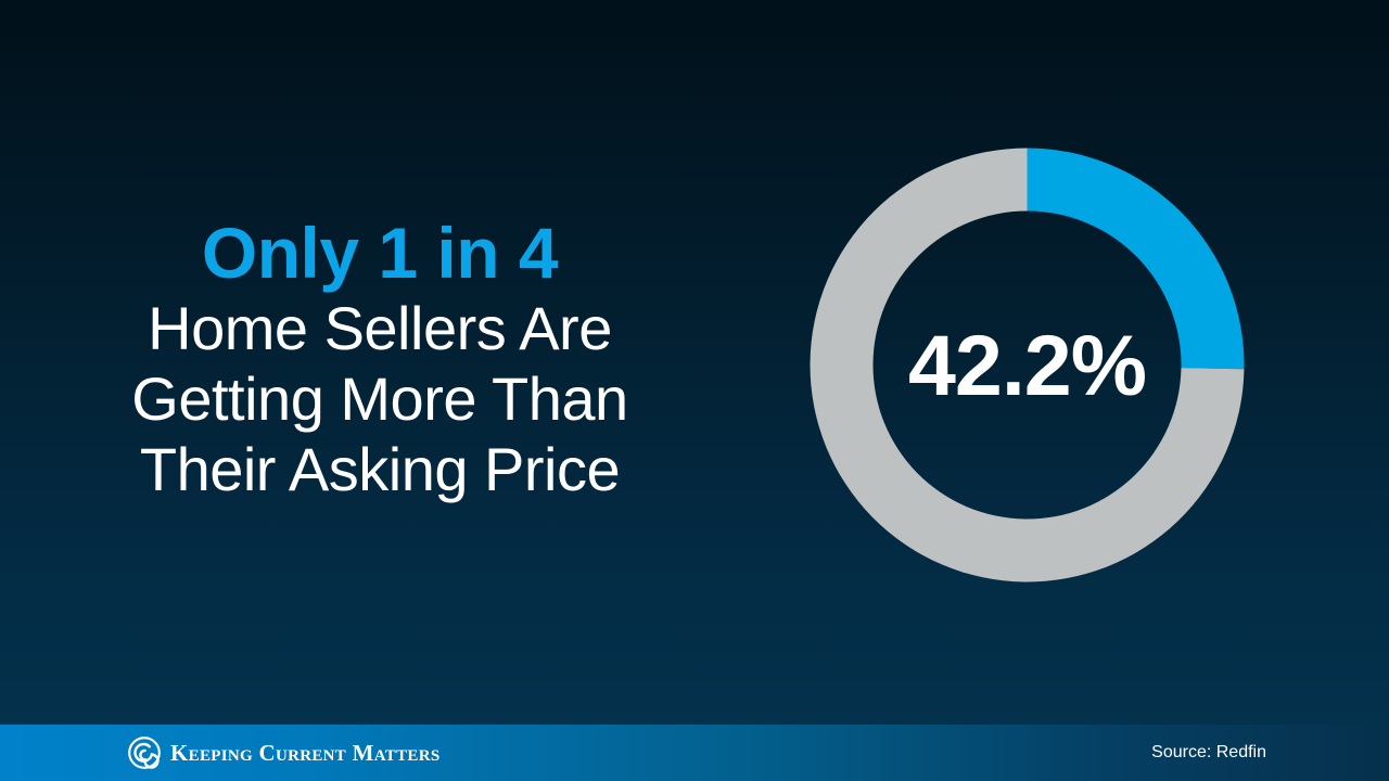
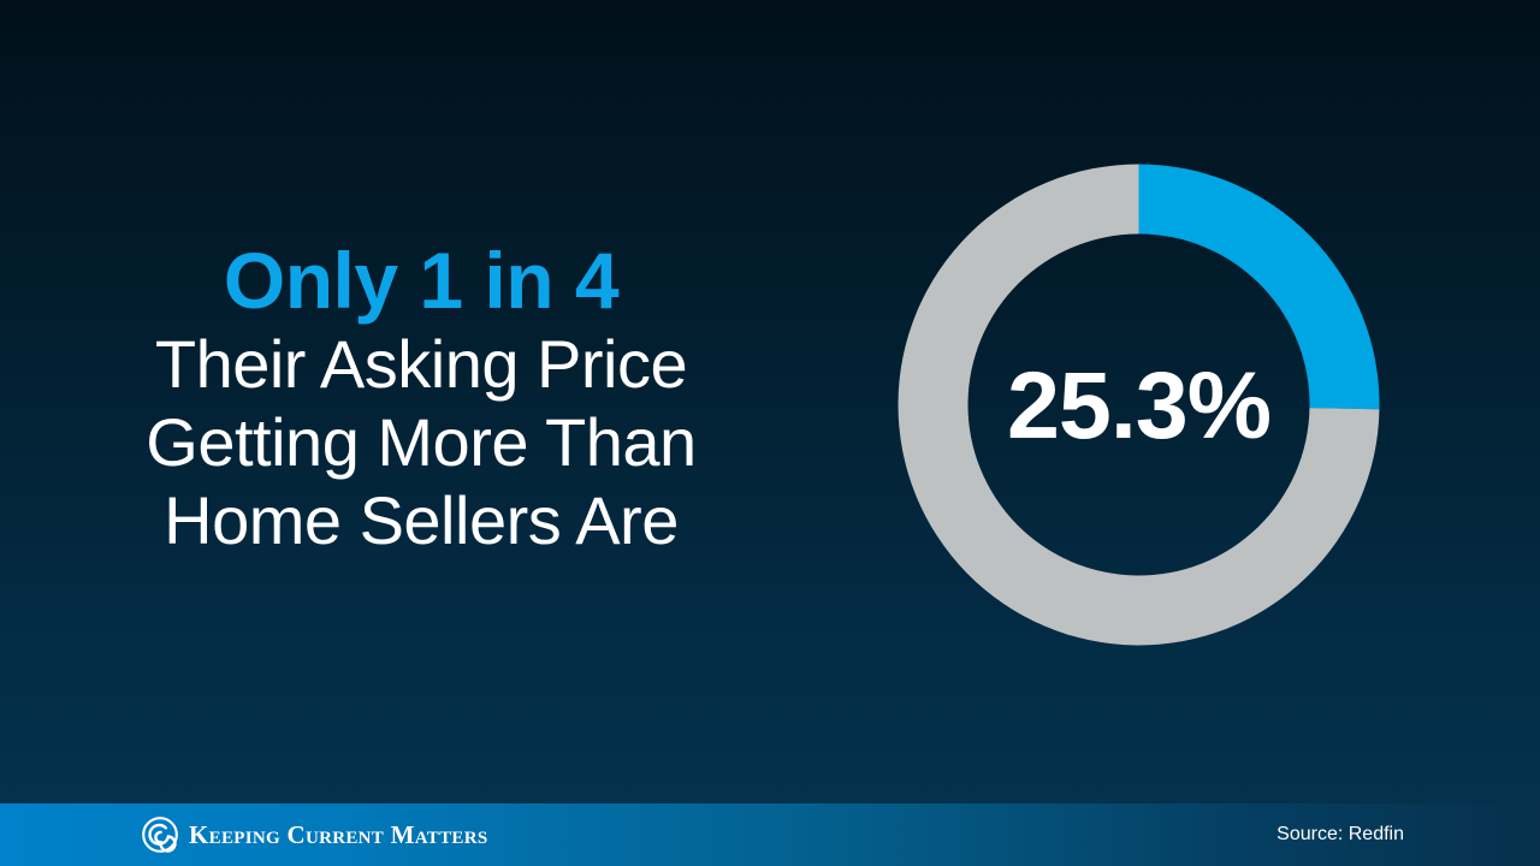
  Only 1 in 4
- Home Sellers Are
+ Their Asking Price
  Getting More Than
- Their Asking Price
+ Home Sellers Are
- 42.2%
+ 25.3%
  Keeping Current Matters
  Source: Redfin
